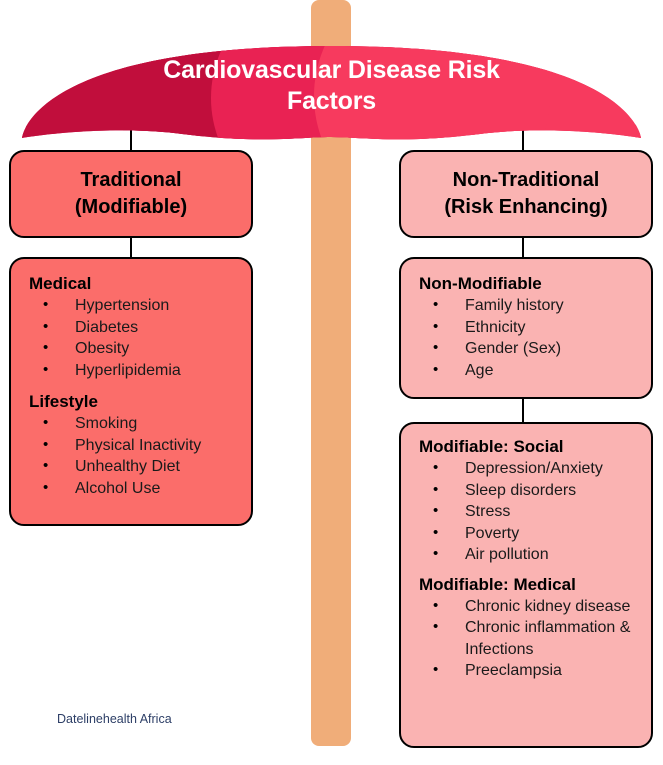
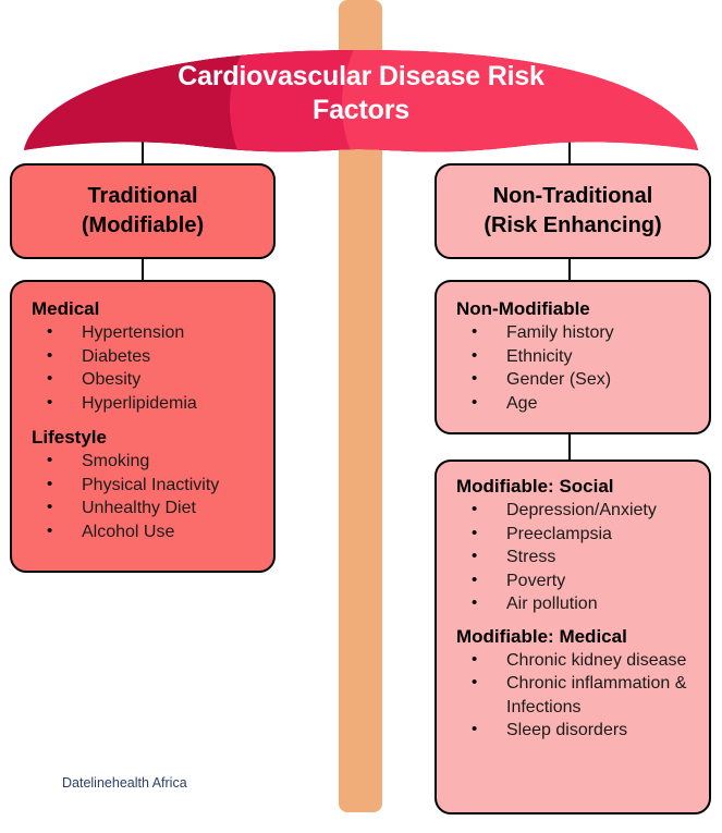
  Cardiovascular Disease Risk
  Factors
  Traditional
  (Modifiable)
  Medical
  Hypertension
  Diabetes
  Obesity
  Hyperlipidemia
  Lifestyle
  Smoking
  Physical Inactivity
  Unhealthy Diet
  Alcohol Use
  Non-Traditional
  (Risk Enhancing)
  Non-Modifiable
  Family history
  Ethnicity
  Gender (Sex)
  Age
  Modifiable: Social
  Depression/Anxiety
- Sleep disorders
+ Preeclampsia
  Stress
  Poverty
  Air pollution
  Modifiable: Medical
  Chronic kidney disease
  Chronic inflammation & Infections
- Preeclampsia
+ Sleep disorders
  Datelinehealth Africa
